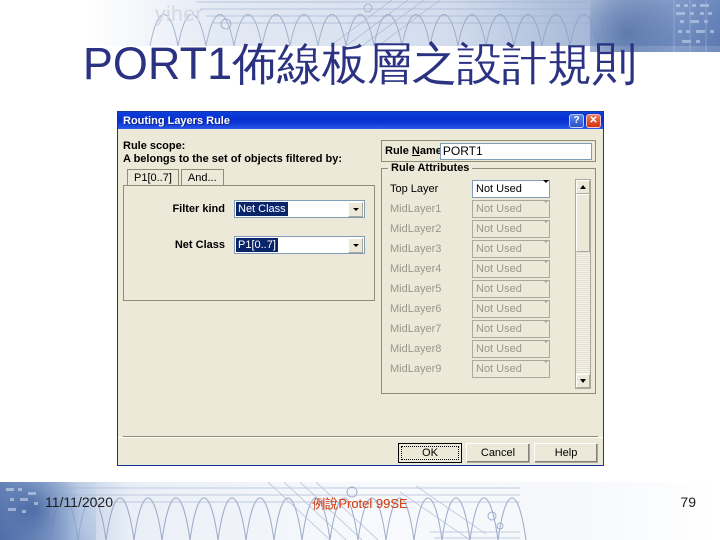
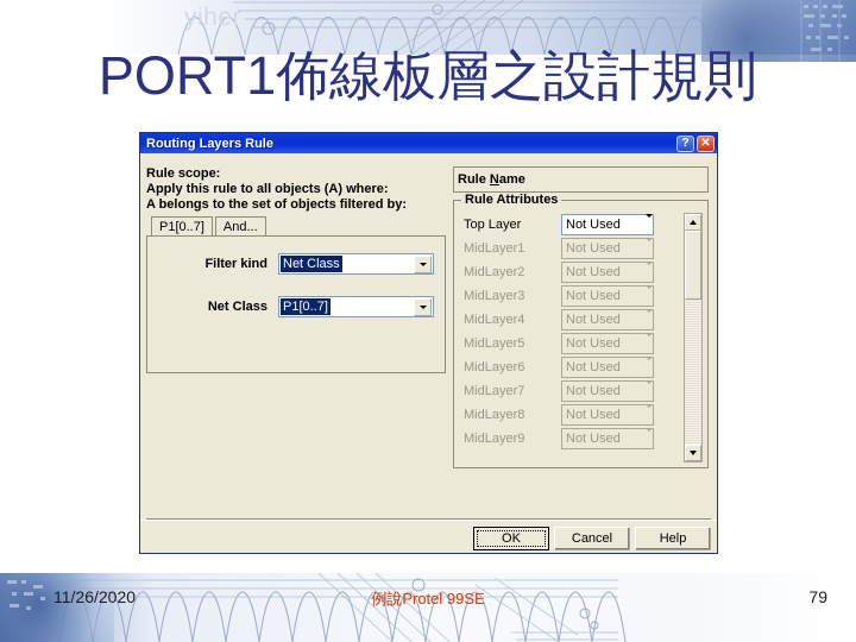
  yiher
  PORT1佈線板層之設計規則
  Routing Layers Rule
  ?
  ✕
  Rule scope:
+ Apply this rule to all objects (A) where:
  A belongs to the set of objects filtered by:
  P1[0..7]
  And...
  Filter kind
  Net Class
  Net Class
  P1[0..7]
  Rule Name
- PORT1
  Rule Attributes
  Top Layer
  Not Used
  MidLayer1
  Not Used
  MidLayer2
  Not Used
  MidLayer3
  Not Used
  MidLayer4
  Not Used
  MidLayer5
  Not Used
  MidLayer6
  Not Used
  MidLayer7
  Not Used
  MidLayer8
  Not Used
  MidLayer9
  Not Used
  OK
  Cancel
  Help
- 11/11/2020
+ 11/26/2020
  例說Protel 99SE
  79
